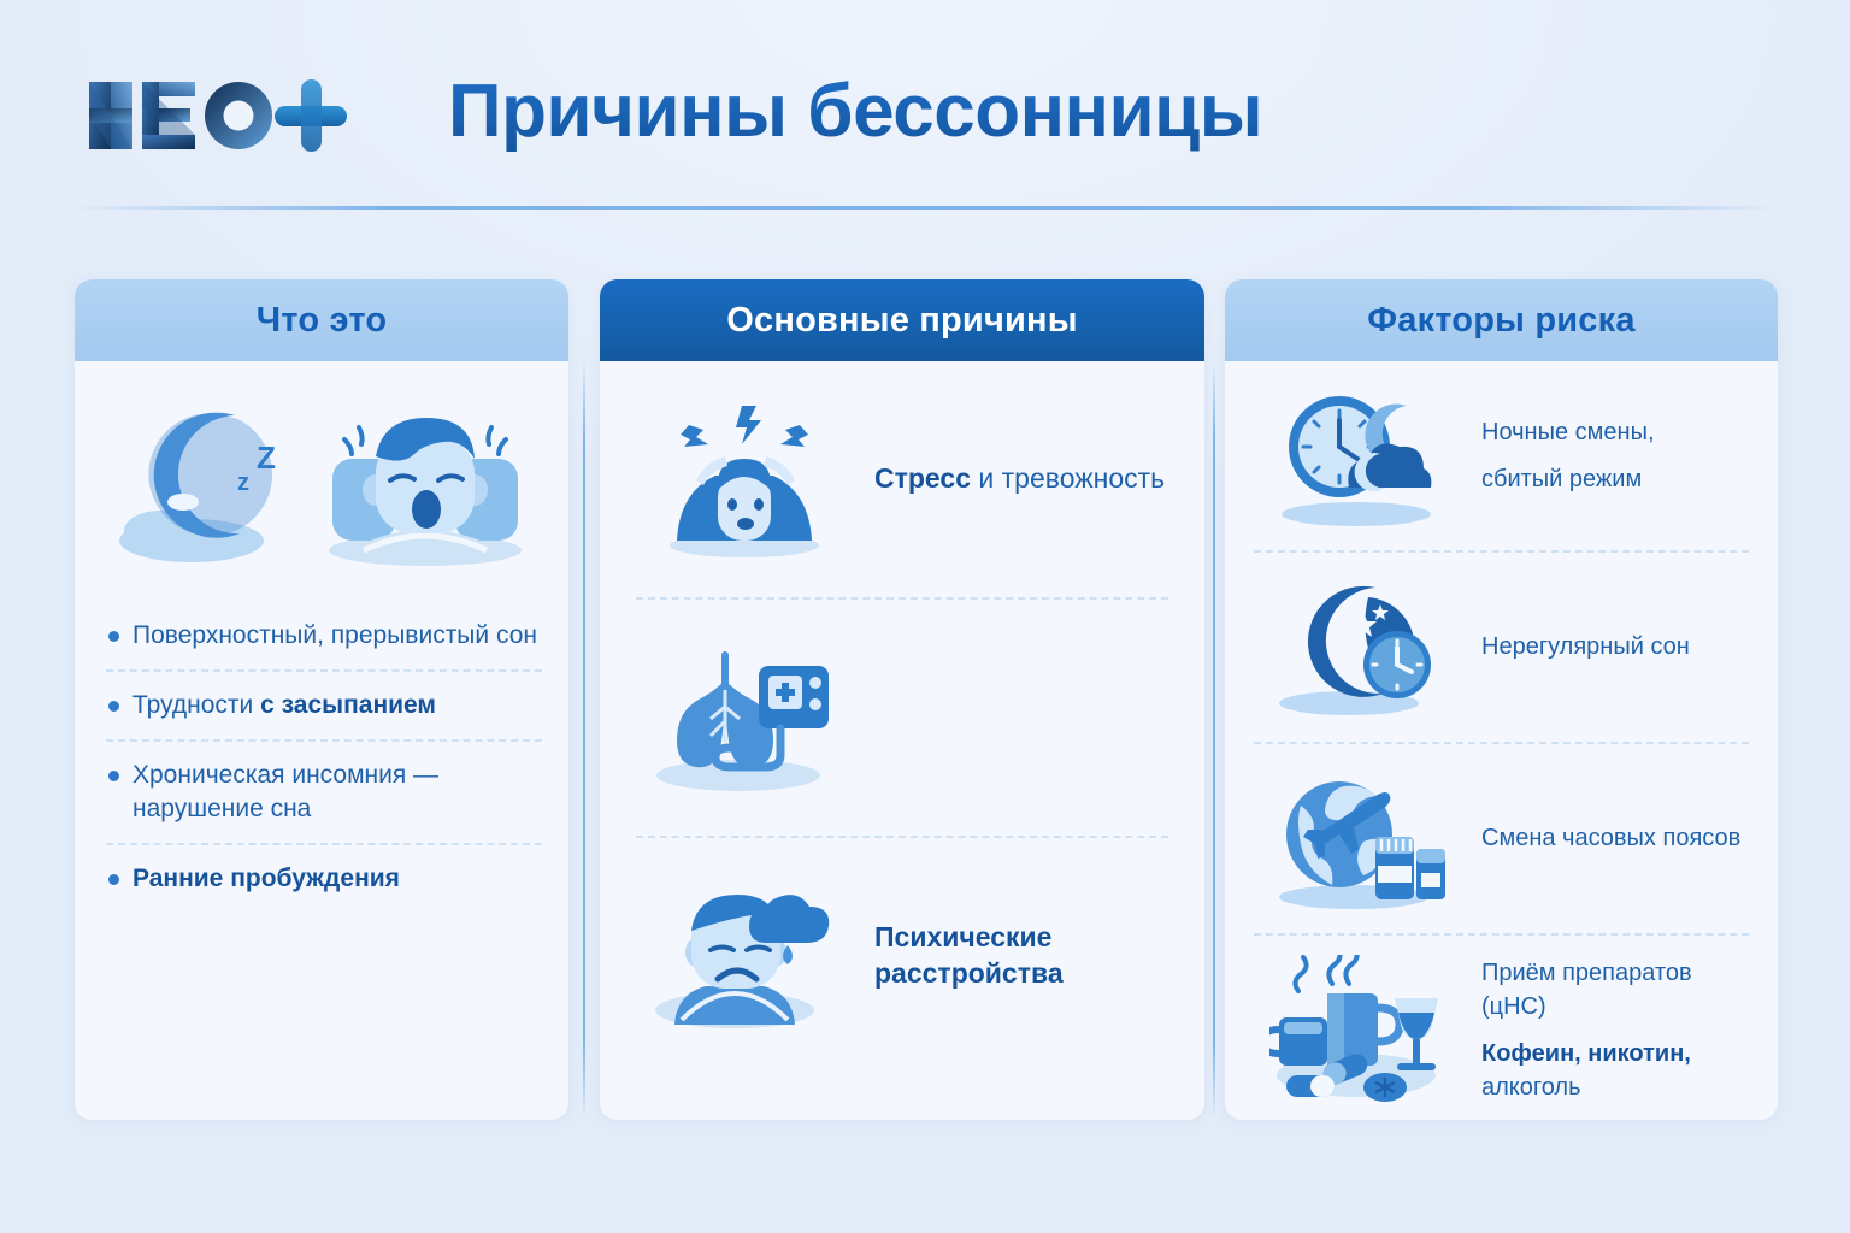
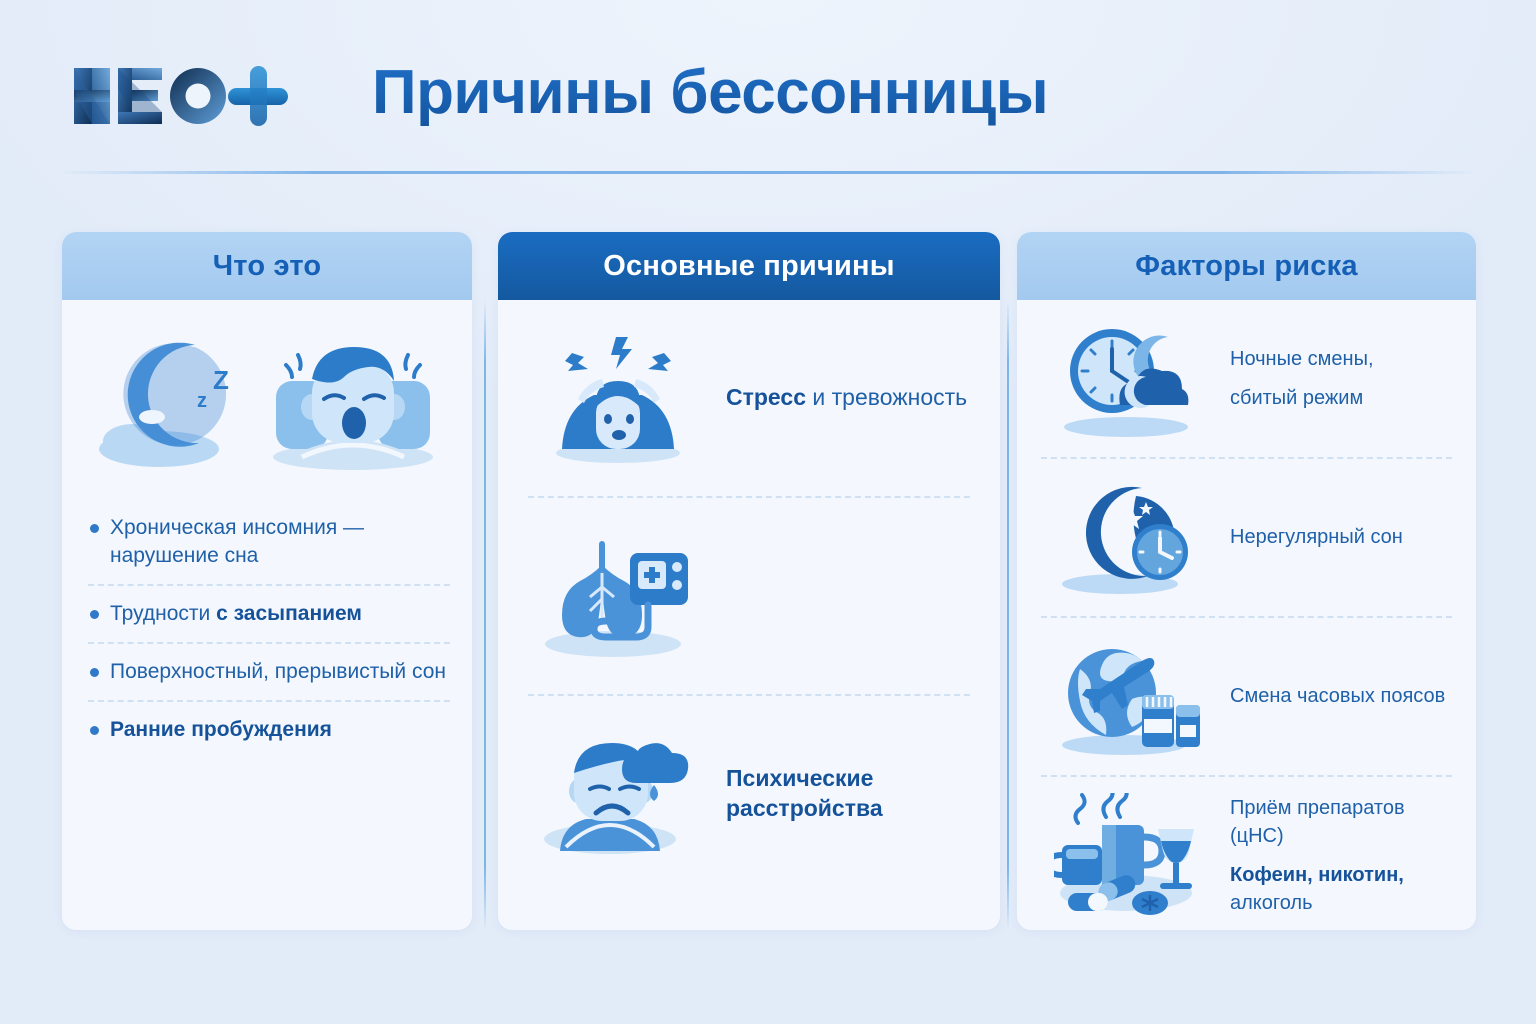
  Причины бессонницы
  Что это
  Z
  z
- Поверхностный, прерывистый сон
+ Хроническая инсомния — нарушение сна
  Трудности с засыпанием
- Хроническая инсомния — нарушение сна
+ Поверхностный, прерывистый сон
  Ранние пробуждения
  Основные причины
  Стресс и тревожность
  Психические расстройства
  Факторы риска
  Ночные смены,
  сбитый режим
  Нерегулярный сон
  Смена часовых поясов
  Приём препаратов (цНС)
  Кофеин, никотин,
  алкоголь
